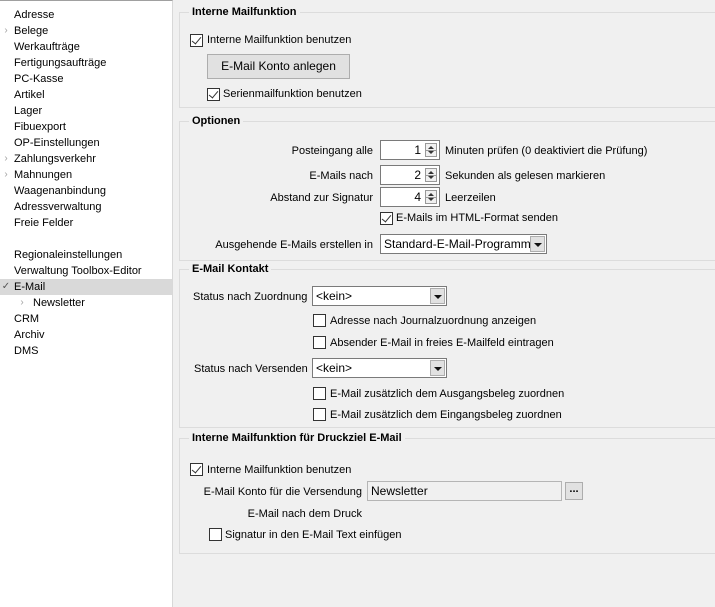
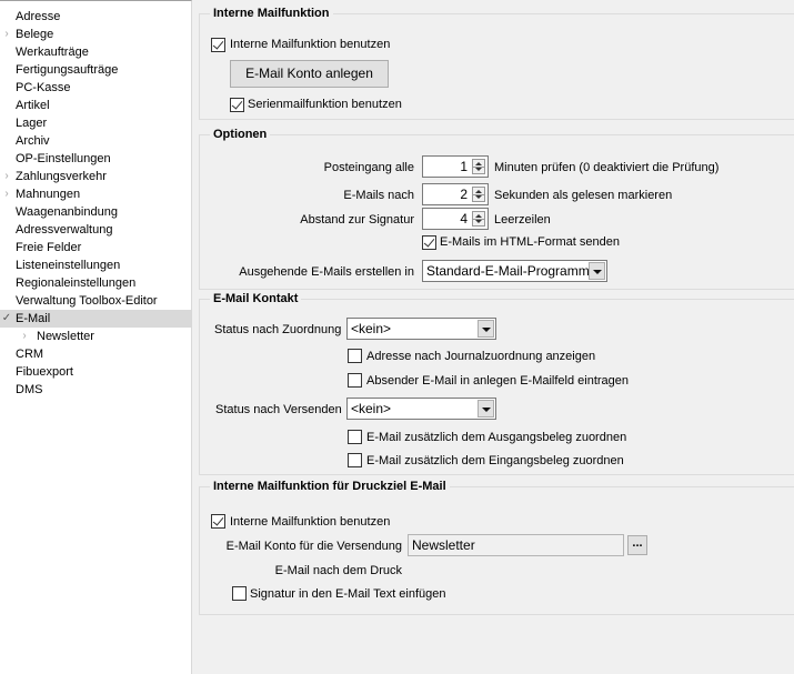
  Adresse
  ›
  Belege
  Werkaufträge
  Fertigungsaufträge
  PC-Kasse
  Artikel
  Lager
- Fibuexport
+ Archiv
  OP-Einstellungen
  ›
  Zahlungsverkehr
  ›
  Mahnungen
  Waagenanbindung
  Adressverwaltung
  Freie Felder
+ Listeneinstellungen
  Regionaleinstellungen
  Verwaltung Toolbox-Editor
  ✓
  E-Mail
  ›
  Newsletter
  CRM
- Archiv
+ Fibuexport
  DMS
  Interne Mailfunktion
  Interne Mailfunktion benutzen
  E-Mail Konto anlegen
  Serienmailfunktion benutzen
  Optionen
  Posteingang alle
  1
  Minuten prüfen (0 deaktiviert die Prüfung)
  E-Mails nach
  2
  Sekunden als gelesen markieren
  Abstand zur Signatur
  4
  Leerzeilen
  E-Mails im HTML-Format senden
  Ausgehende E-Mails erstellen in
  Standard-E-Mail-Programm
  E-Mail Kontakt
  Status nach Zuordnung
  <kein>
  Adresse nach Journalzuordnung anzeigen
- Absender E-Mail in freies E-Mailfeld eintragen
+ Absender E-Mail in anlegen E-Mailfeld eintragen
  Status nach Versenden
  <kein>
  E-Mail zusätzlich dem Ausgangsbeleg zuordnen
  E-Mail zusätzlich dem Eingangsbeleg zuordnen
  Interne Mailfunktion für Druckziel E-Mail
  Interne Mailfunktion benutzen
  E-Mail Konto für die Versendung
  Newsletter
  ...
  E-Mail nach dem Druck
  Signatur in den E-Mail Text einfügen
